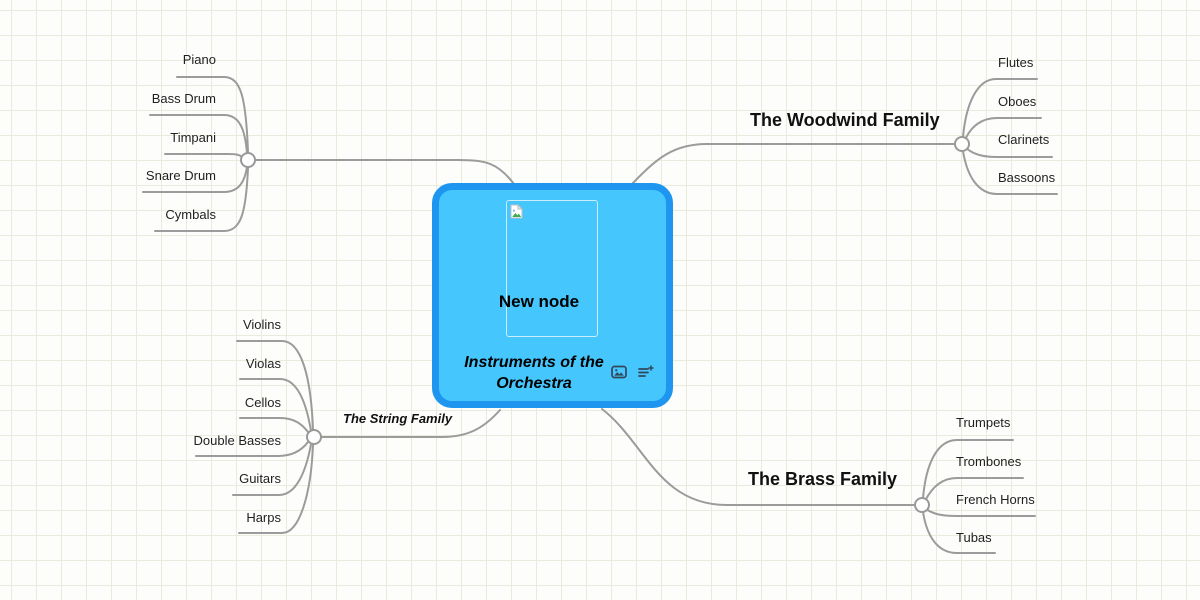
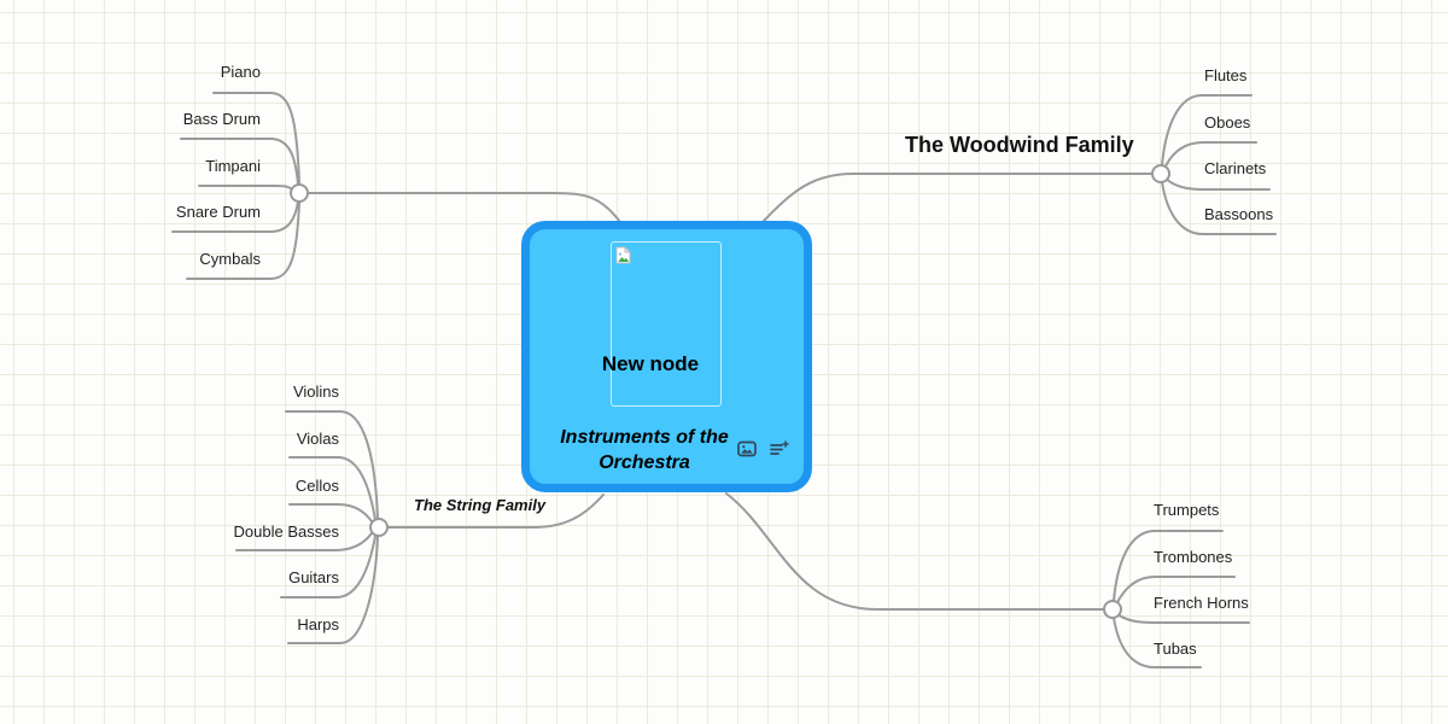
  The Woodwind Family
  The String Family
- The Brass Family
  Piano
  Bass Drum
  Timpani
  Snare Drum
  Cymbals
  Flutes
  Oboes
  Clarinets
  Bassoons
  Violins
  Violas
  Cellos
  Double Basses
  Guitars
  Harps
  Trumpets
  Trombones
  French Horns
  Tubas
  New node
  Instruments of the Orchestra
